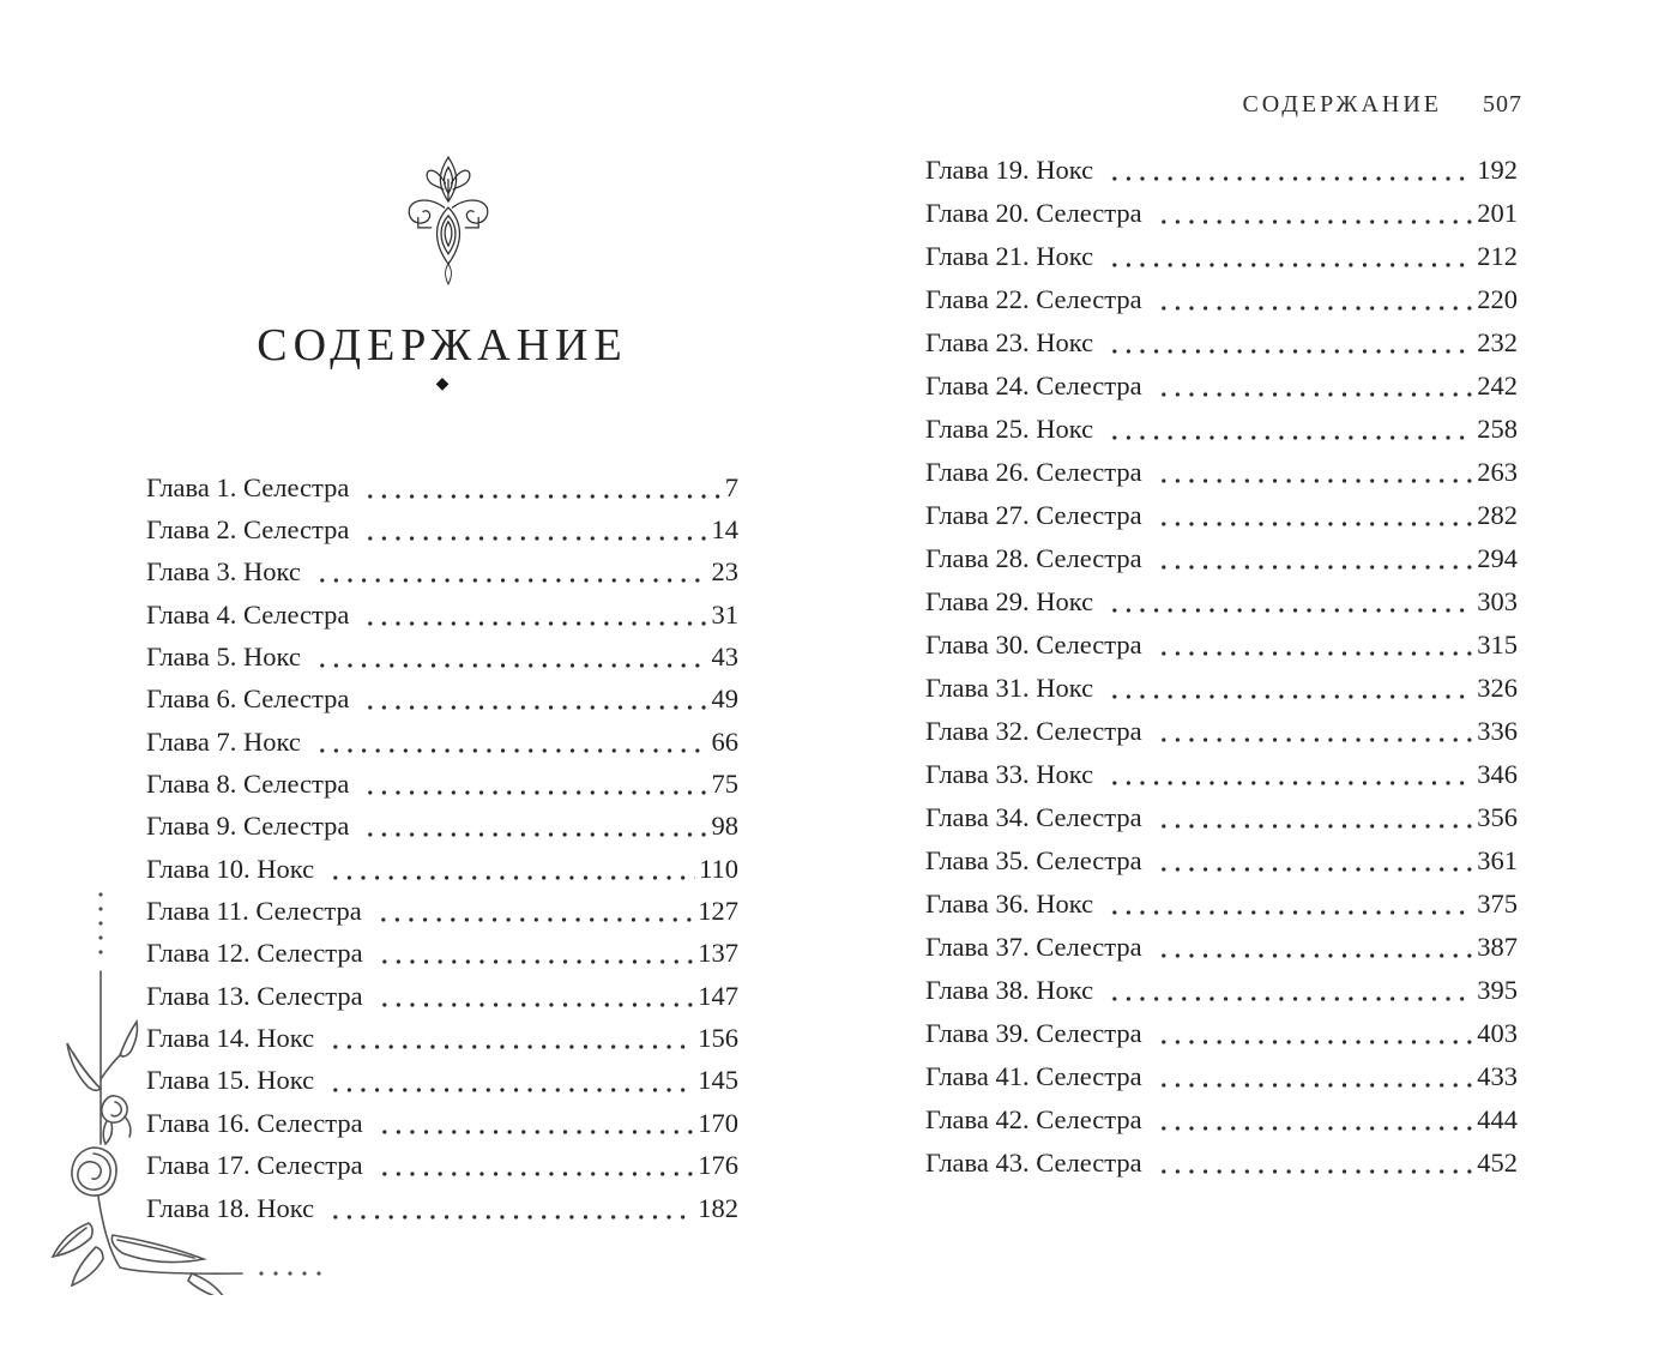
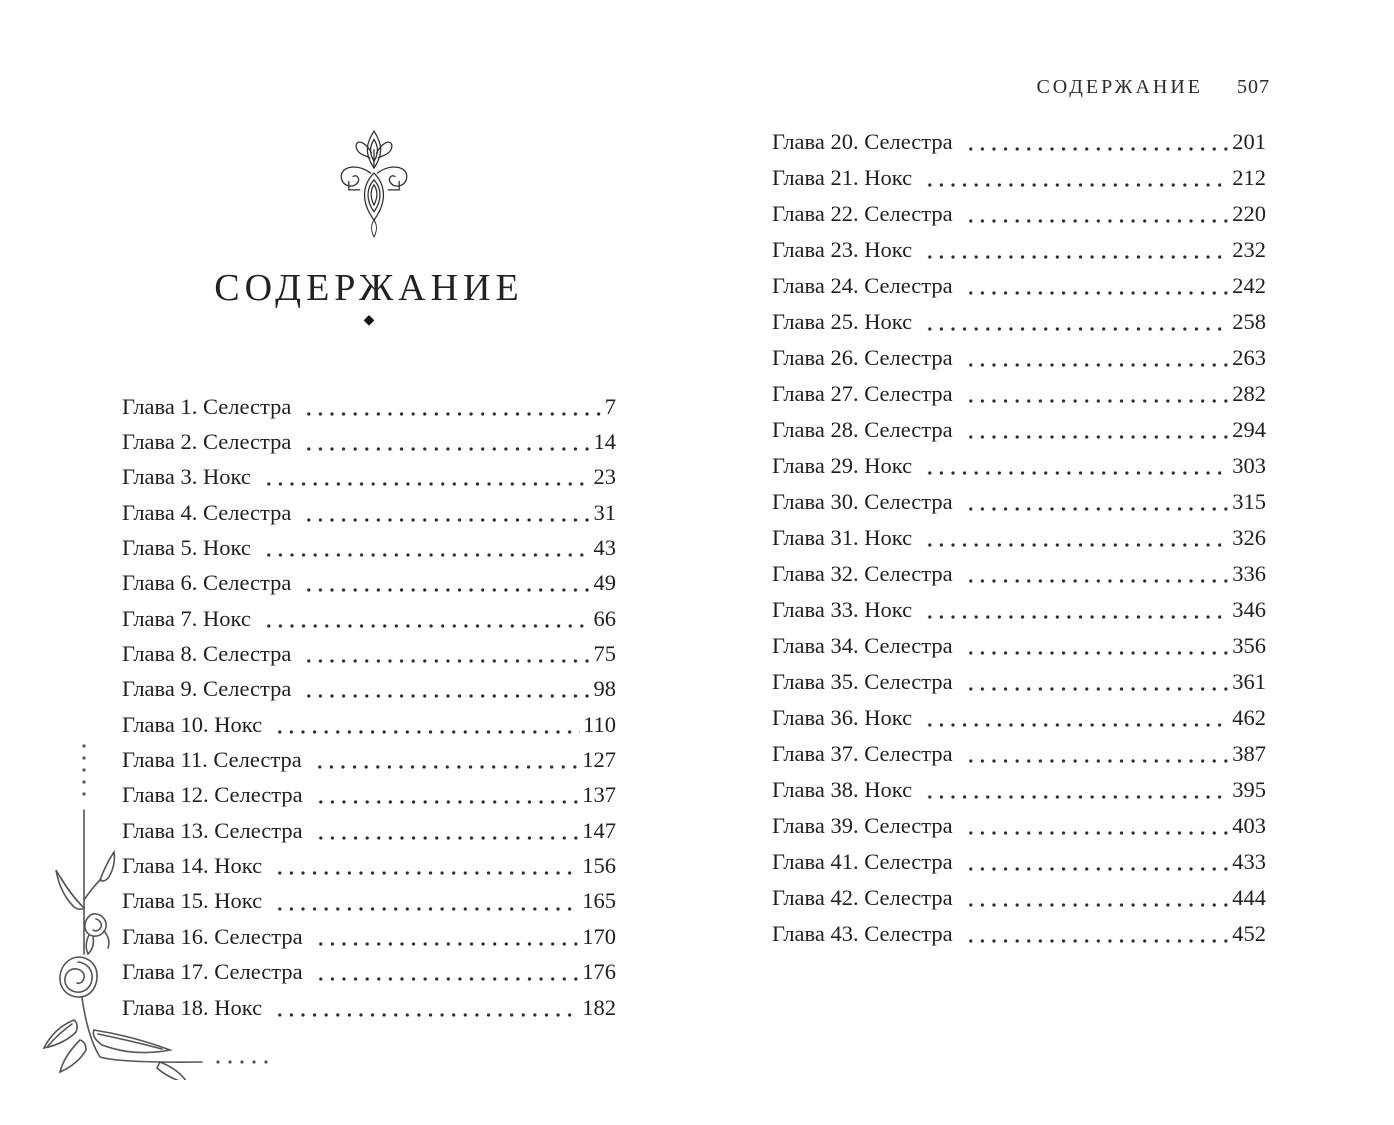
  СОДЕРЖАНИЕ
  507
  СОДЕРЖАНИЕ
  ◆
  Глава 1. Селестра
  7
  Глава 2. Селестра
  14
  Глава 3. Нокс
  23
  Глава 4. Селестра
  31
  Глава 5. Нокс
  43
  Глава 6. Селестра
  49
  Глава 7. Нокс
  66
  Глава 8. Селестра
  75
  Глава 9. Селестра
  98
  Глава 10. Нокс
  110
  Глава 11. Селестра
  127
  Глава 12. Селестра
  137
  Глава 13. Селестра
  147
  Глава 14. Нокс
  156
  Глава 15. Нокс
- 145
+ 165
  Глава 16. Селестра
  170
  Глава 17. Селестра
  176
  Глава 18. Нокс
  182
- Глава 19. Нокс
- 192
  Глава 20. Селестра
  201
  Глава 21. Нокс
  212
  Глава 22. Селестра
  220
  Глава 23. Нокс
  232
  Глава 24. Селестра
  242
  Глава 25. Нокс
  258
  Глава 26. Селестра
  263
  Глава 27. Селестра
  282
  Глава 28. Селестра
  294
  Глава 29. Нокс
  303
  Глава 30. Селестра
  315
  Глава 31. Нокс
  326
  Глава 32. Селестра
  336
  Глава 33. Нокс
  346
  Глава 34. Селестра
  356
  Глава 35. Селестра
  361
  Глава 36. Нокс
- 375
+ 462
  Глава 37. Селестра
  387
  Глава 38. Нокс
  395
  Глава 39. Селестра
  403
  Глава 41. Селестра
  433
  Глава 42. Селестра
  444
  Глава 43. Селестра
  452
